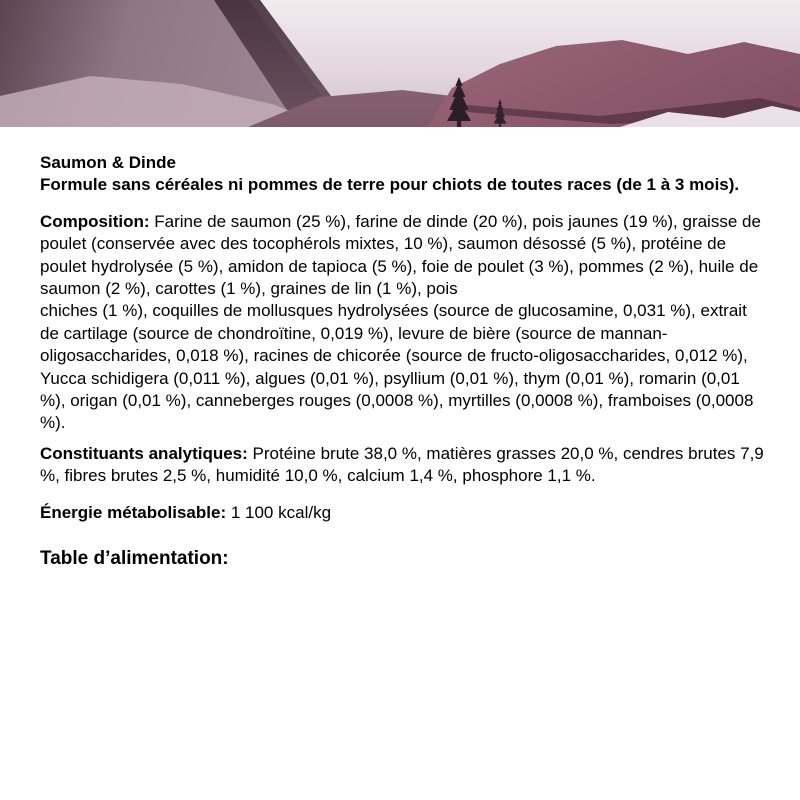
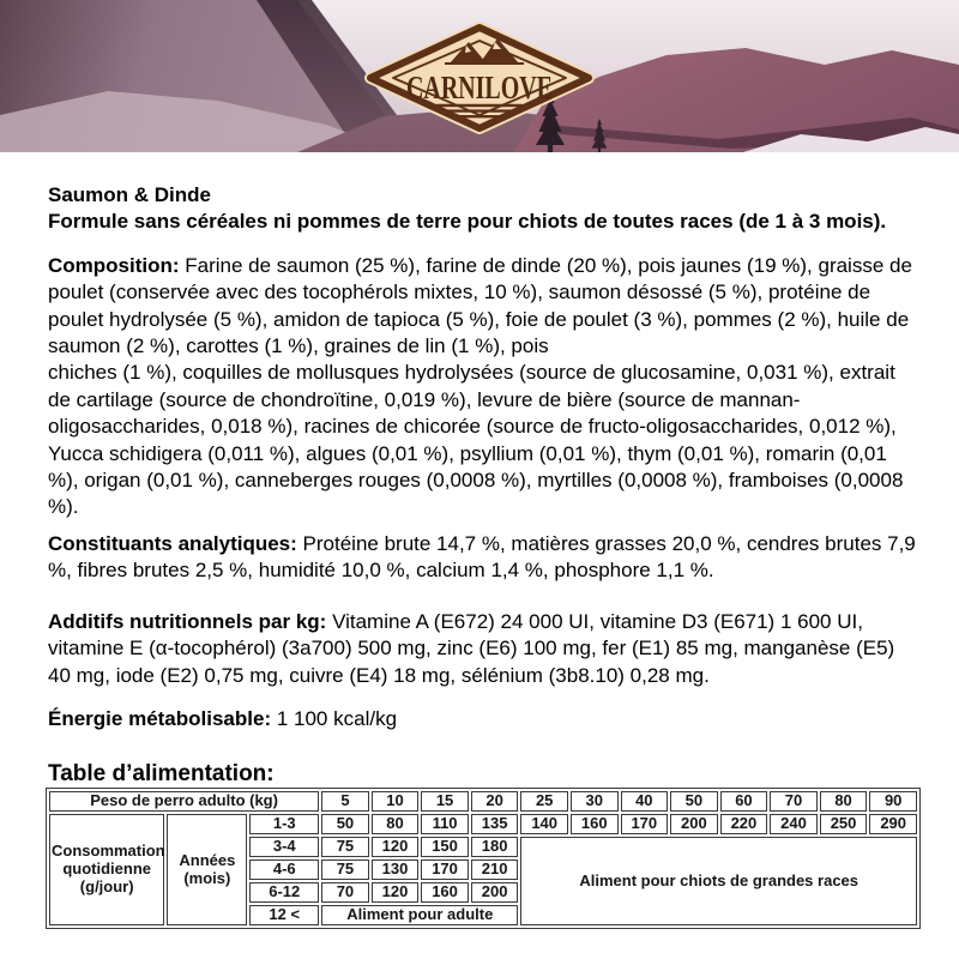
+ CARNILOVE
  Saumon & Dinde
  Formule sans céréales ni pommes de terre pour chiots de toutes races (de 1 à 3 mois).
  Composition: Farine de saumon (25 %), farine de dinde (20 %), pois jaunes (19 %), graisse de poulet (conservée avec des tocophérols mixtes, 10 %), saumon désossé (5 %), protéine de poulet hydrolysée (5 %), amidon de tapioca (5 %), foie de poulet (3 %), pommes (2 %), huile de saumon (2 %), carottes (1 %), graines de lin (1 %), pois
  chiches (1 %), coquilles de mollusques hydrolysées (source de glucosamine, 0,031 %), extrait de cartilage (source de chondroïtine, 0,019 %), levure de bière (source de mannan-oligosaccharides, 0,018 %), racines de chicorée (source de fructo-oligosaccharides, 0,012 %), Yucca schidigera (0,011 %), algues (0,01 %), psyllium (0,01 %), thym (0,01 %), romarin (0,01 %), origan (0,01 %), canneberges rouges (0,0008 %), myrtilles (0,0008 %), framboises (0,0008 %).
- Constituants analytiques: Protéine brute 38,0 %, matières grasses 20,0 %, cendres brutes 7,9 %, fibres brutes 2,5 %, humidité 10,0 %, calcium 1,4 %, phosphore 1,1 %.
+ Constituants analytiques: Protéine brute 14,7 %, matières grasses 20,0 %, cendres brutes 7,9 %, fibres brutes 2,5 %, humidité 10,0 %, calcium 1,4 %, phosphore 1,1 %.
+ Additifs nutritionnels par kg: Vitamine A (E672) 24 000 UI, vitamine D3 (E671) 1 600 UI, vitamine E (α-tocophérol) (3a700) 500 mg, zinc (E6) 100 mg, fer (E1) 85 mg, manganèse (E5) 40 mg, iode (E2) 0,75 mg, cuivre (E4) 18 mg, sélénium (3b8.10) 0,28 mg.
  Énergie métabolisable: 1 100 kcal/kg
  Table d’alimentation:
+ Peso de perro adulto (kg)	5	10	15	20	25	30	40	50	60	70	80	90
+ Consommation quotidienne (g/jour)	Années (mois)	1-3	50	80	110	135	140	160	170	200	220	240	250	290
+ 3-4	75	120	150	180	Aliment pour chiots de grandes races
+ 4-6	75	130	170	210
+ 6-12	70	120	160	200
+ 12 <	Aliment pour adulte
